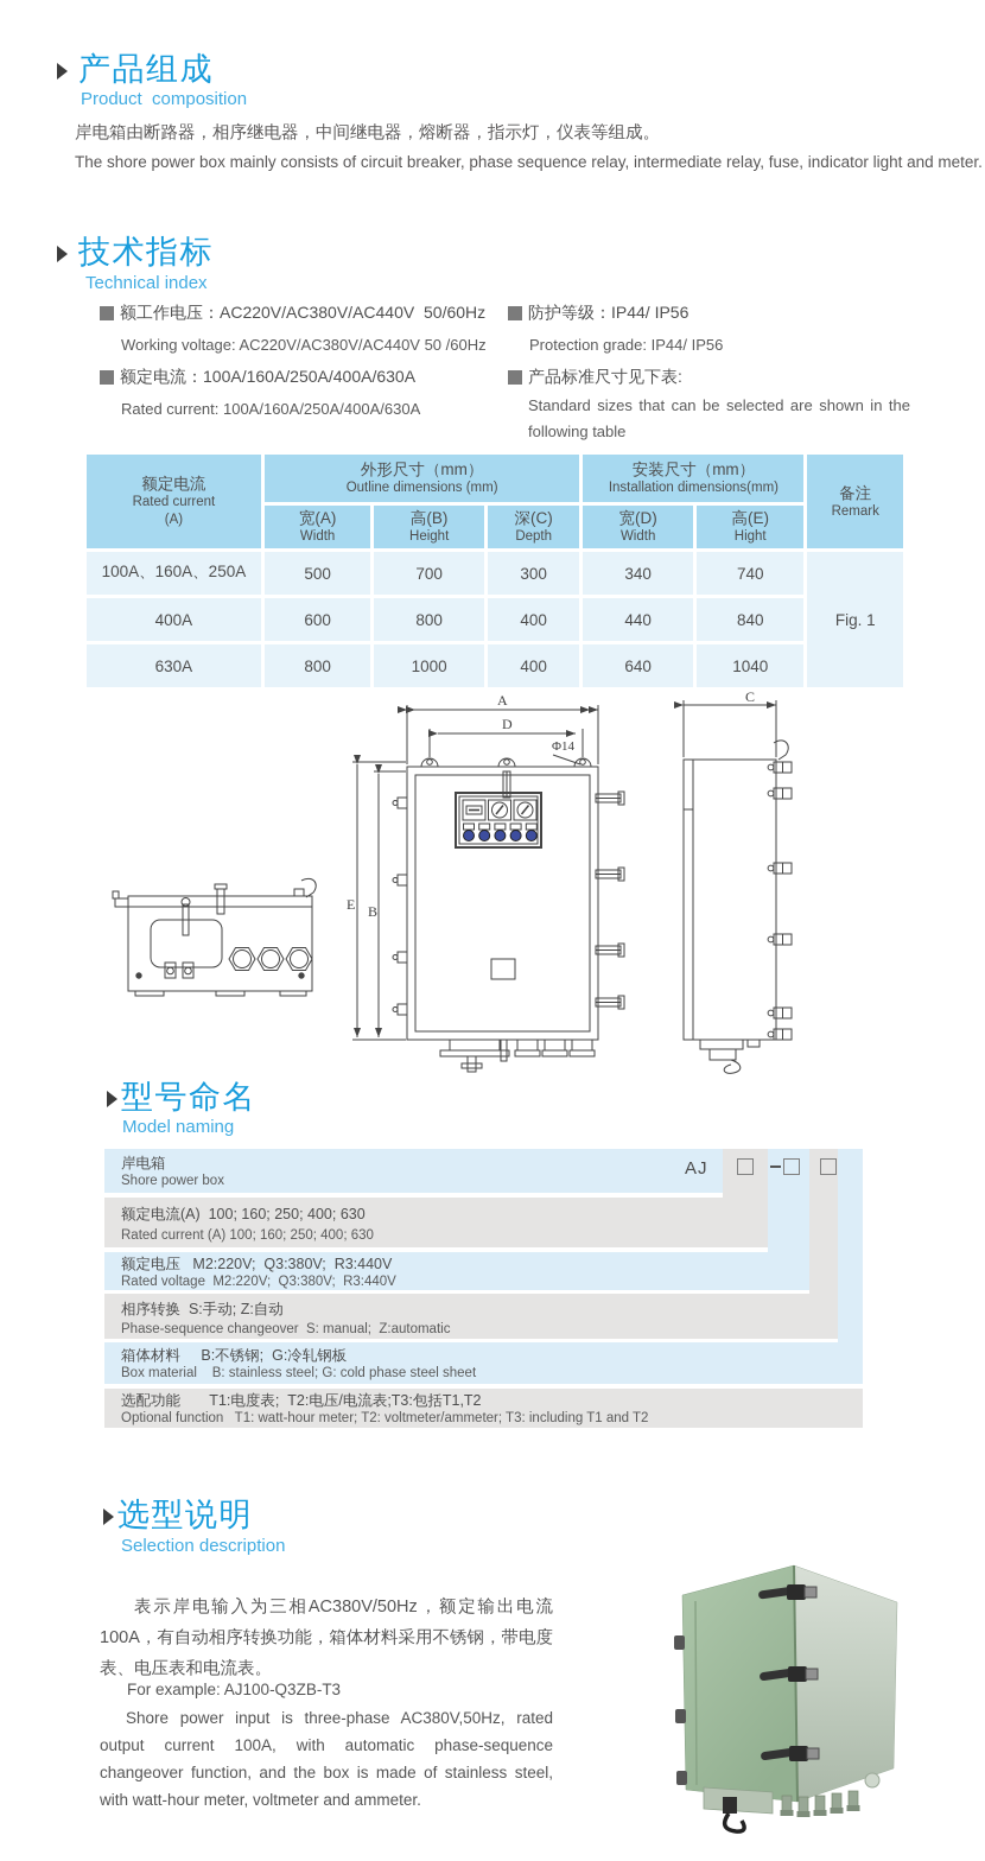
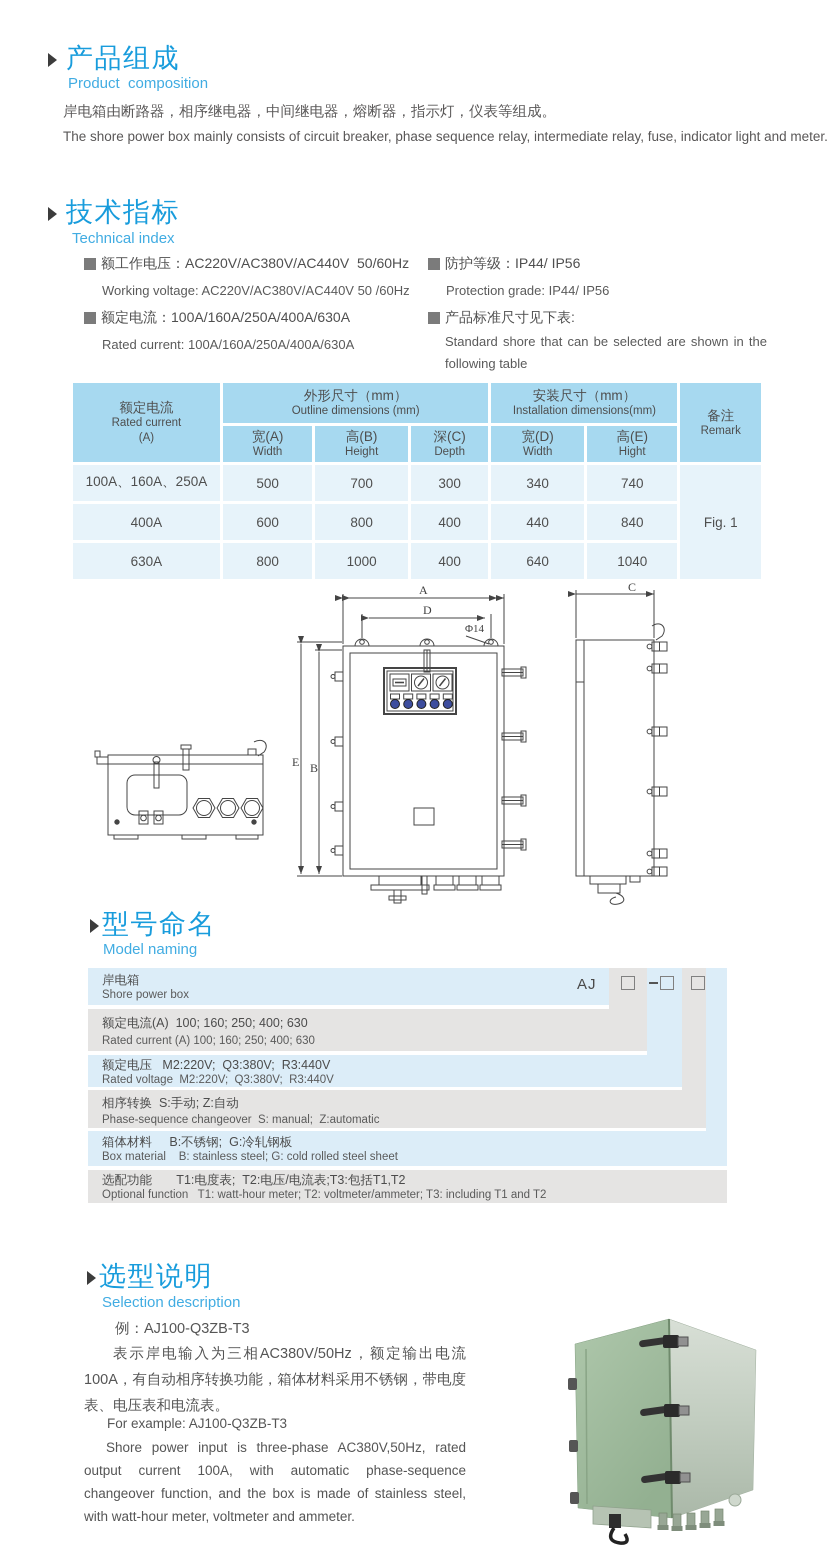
  产品组成
  Product composition
  岸电箱由断路器，相序继电器，中间继电器，熔断器，指示灯，仪表等组成。
  The shore power box mainly consists of circuit breaker, phase sequence relay, intermediate relay, fuse, indicator light and meter.
  技术指标
  Technical index
  额工作电压：AC220V/AC380V/AC440V 50/60Hz
  Working voltage: AC220V/AC380V/AC440V 50 /60Hz
  额定电流：100A/160A/250A/400A/630A
  Rated current: 100A/160A/250A/400A/630A
  防护等级：IP44/ IP56
  Protection grade: IP44/ IP56
  产品标准尺寸见下表:
- Standard sizes that can be selected are shown in the following table
+ Standard shore that can be selected are shown in the following table
  额定电流 Rated current (A)	外形尺寸（mm） Outline dimensions (mm)	安装尺寸（mm） Installation dimensions(mm)	备注 Remark
  宽(A)Width	高(B)Height	深(C)Depth	宽(D)Width	高(E)Hight
  100A、160A、250A	500	700	300	340	740	Fig. 1
  400A	600	800	400	440	840
  630A	800	1000	400	640	1040
  A
  D
  Φ14
  E
  B
  C
  型号命名
  Model naming
  岸电箱
  Shore power box
  额定电流(A) 100; 160; 250; 400; 630
  Rated current (A) 100; 160; 250; 400; 630
  额定电压 M2:220V; Q3:380V; R3:440V
  Rated voltage M2:220V; Q3:380V; R3:440V
  相序转换 S:手动; Z:自动
  Phase-sequence changeover S: manual; Z:automatic
  箱体材料 B:不锈钢; G:冷轧钢板
- Box material B: stainless steel; G: cold phase steel sheet
+ Box material B: stainless steel; G: cold rolled steel sheet
  选配功能 T1:电度表; T2:电压/电流表;T3:包括T1,T2
  Optional function T1: watt-hour meter; T2: voltmeter/ammeter; T3: including T1 and T2
  AJ
  选型说明
  Selection description
+ 例：AJ100-Q3ZB-T3
  表示岸电输入为三相AC380V/50Hz，额定输出电流100A，有自动相序转换功能，箱体材料采用不锈钢，带电度表、电压表和电流表。
  For example: AJ100-Q3ZB-T3
  Shore power input is three-phase AC380V,50Hz, rated output current 100A, with automatic phase-sequence changeover function, and the box is made of stainless steel, with watt-hour meter, voltmeter and ammeter.
